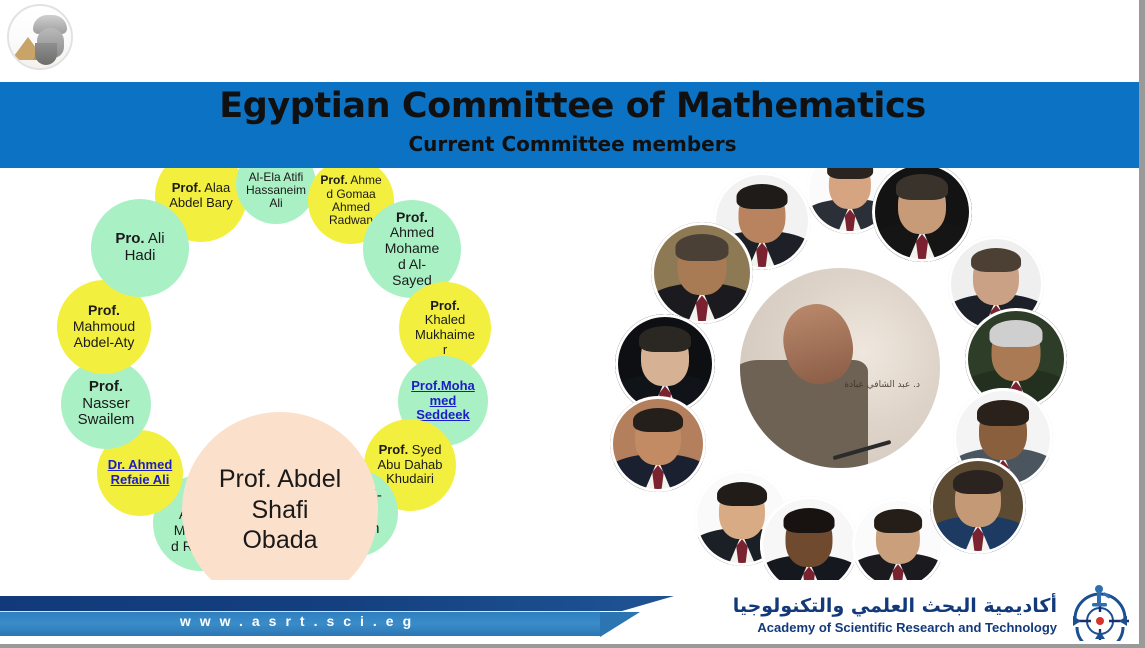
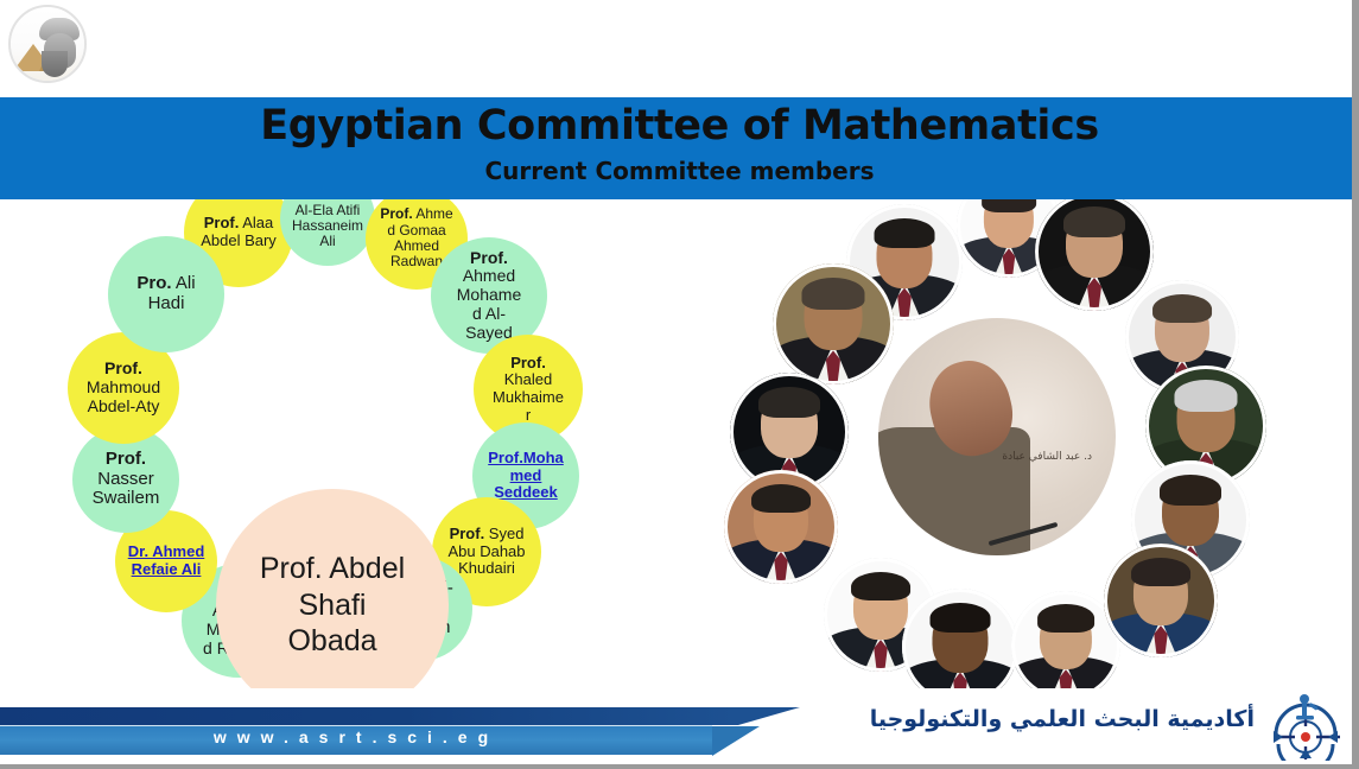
  Egyptian Committee of Mathematics
  Current Committee members
  Prof. Alaa
  Abdel Bary
  Al-Ela Atifi
  Hassaneim
  Ali
  Prof. Ahme
  d Gomaa
  Ahmed
  Radwan
  Prof.
  Ahmed
  Mohame
  d Al-
  Sayed
  Prof.
  Khaled
  Mukhaime
  r
  Prof.Moha
  med
  Seddeek
  Prof. Syed
  Abu Dahab
  Khudairi
  Dr. Ahmed
  Refaie Ali
  Prof.
  Nasser
  Swailem
  Prof.
  Mahmoud
  Abdel-Aty
  Pro. Ali
  Hadi
  Prof. Abdel
  Shafi
  Obada
  د. عبد الشافي عبادة
  www.asrt.sci.eg
  أكاديمية البحث العلمي والتكنولوجيا
- Academy of Scientific Research and Technology
